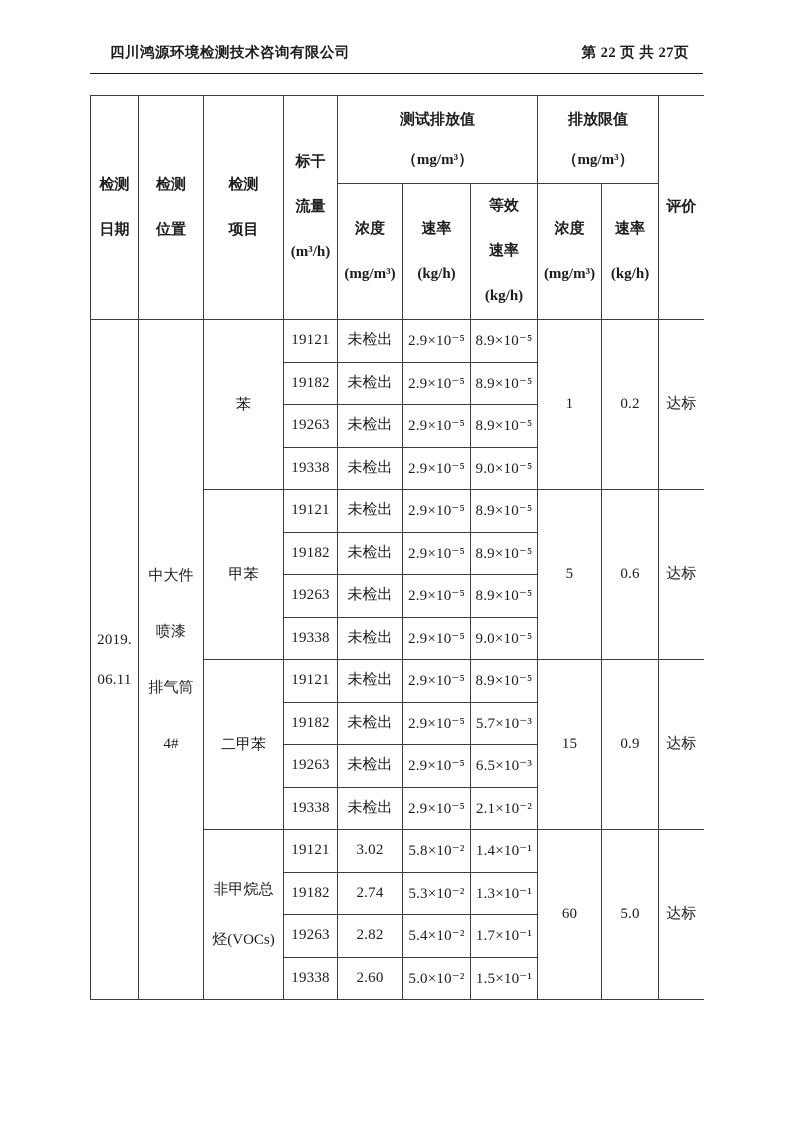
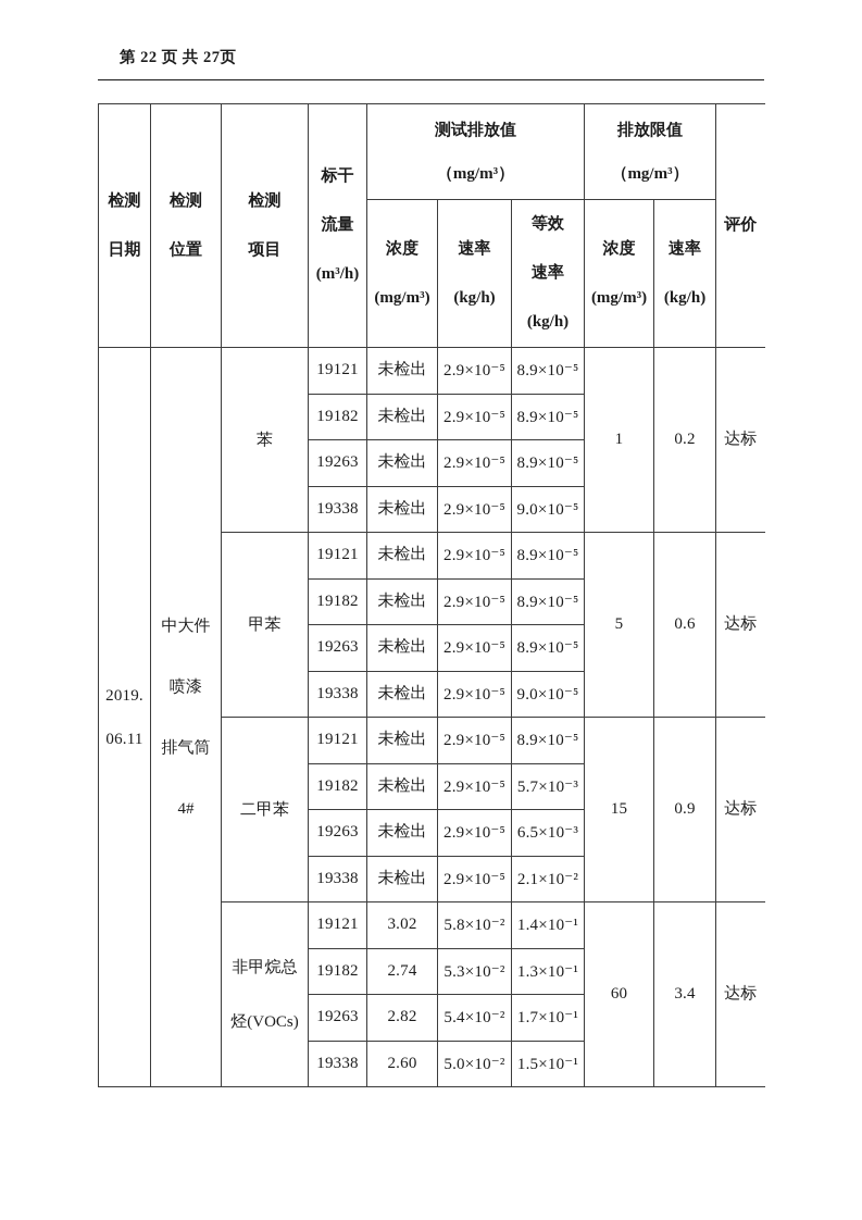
- 四川鸿源环境检测技术咨询有限公司
  第 22 页 共 27页
  检测 日期	检测 位置	检测 项目	标干 流量 (m³/h)	测试排放值 （mg/m³）	排放限值 （mg/m³）	评价
  浓度 (mg/m³)	速率 (kg/h)	等效 速率 (kg/h)	浓度 (mg/m³)	速率 (kg/h)
  2019. 06.11	中大件 喷漆 排气筒 4#	苯	19121	未检出	2.9×10⁻⁵	8.9×10⁻⁵	1	0.2	达标
  19182	未检出	2.9×10⁻⁵	8.9×10⁻⁵
  19263	未检出	2.9×10⁻⁵	8.9×10⁻⁵
  19338	未检出	2.9×10⁻⁵	9.0×10⁻⁵
  甲苯	19121	未检出	2.9×10⁻⁵	8.9×10⁻⁵	5	0.6	达标
  19182	未检出	2.9×10⁻⁵	8.9×10⁻⁵
  19263	未检出	2.9×10⁻⁵	8.9×10⁻⁵
  19338	未检出	2.9×10⁻⁵	9.0×10⁻⁵
  二甲苯	19121	未检出	2.9×10⁻⁵	8.9×10⁻⁵	15	0.9	达标
  19182	未检出	2.9×10⁻⁵	5.7×10⁻³
  19263	未检出	2.9×10⁻⁵	6.5×10⁻³
  19338	未检出	2.9×10⁻⁵	2.1×10⁻²
- 非甲烷总 烃(VOCs)	19121	3.02	5.8×10⁻²	1.4×10⁻¹	60	5.0	达标
+ 非甲烷总 烃(VOCs)	19121	3.02	5.8×10⁻²	1.4×10⁻¹	60	3.4	达标
  19182	2.74	5.3×10⁻²	1.3×10⁻¹
  19263	2.82	5.4×10⁻²	1.7×10⁻¹
  19338	2.60	5.0×10⁻²	1.5×10⁻¹
